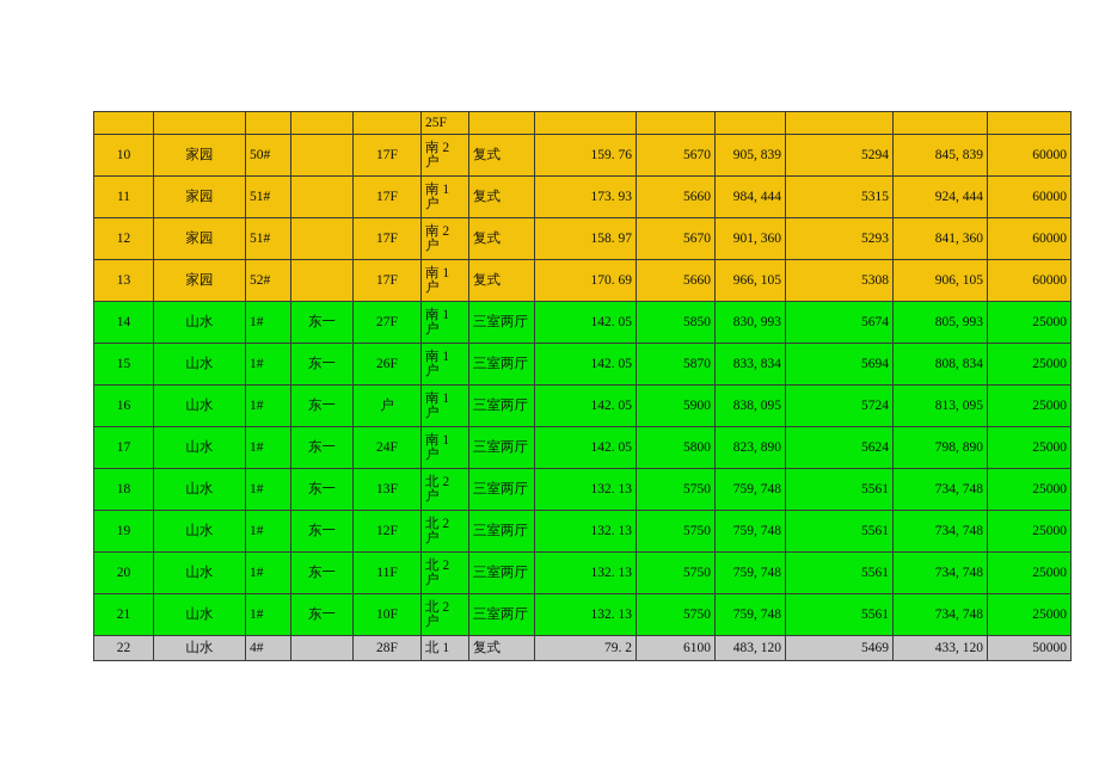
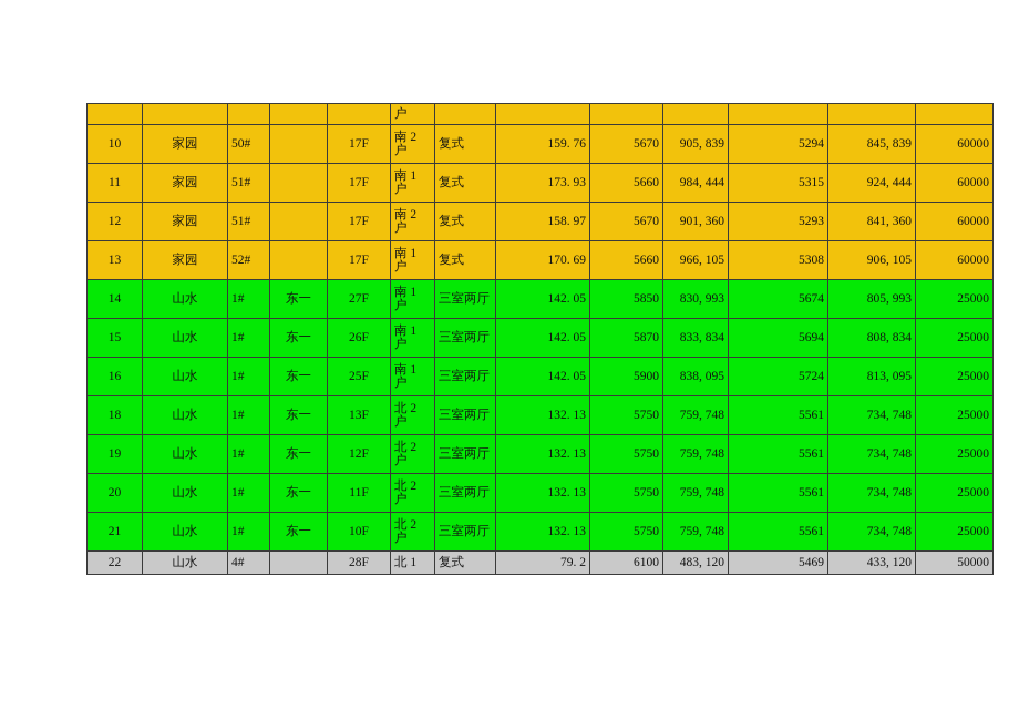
- 					25F
+ 					户
  10	家园	50#		17F	南 2 户	复式	159. 76	5670	905, 839	5294	845, 839	60000
  11	家园	51#		17F	南 1 户	复式	173. 93	5660	984, 444	5315	924, 444	60000
  12	家园	51#		17F	南 2 户	复式	158. 97	5670	901, 360	5293	841, 360	60000
  13	家园	52#		17F	南 1 户	复式	170. 69	5660	966, 105	5308	906, 105	60000
  14	山水	1#	东一	27F	南 1 户	三室两厅	142. 05	5850	830, 993	5674	805, 993	25000
  15	山水	1#	东一	26F	南 1 户	三室两厅	142. 05	5870	833, 834	5694	808, 834	25000
- 16	山水	1#	东一	户	南 1 户	三室两厅	142. 05	5900	838, 095	5724	813, 095	25000
+ 16	山水	1#	东一	25F	南 1 户	三室两厅	142. 05	5900	838, 095	5724	813, 095	25000
- 17	山水	1#	东一	24F	南 1 户	三室两厅	142. 05	5800	823, 890	5624	798, 890	25000
  18	山水	1#	东一	13F	北 2 户	三室两厅	132. 13	5750	759, 748	5561	734, 748	25000
  19	山水	1#	东一	12F	北 2 户	三室两厅	132. 13	5750	759, 748	5561	734, 748	25000
  20	山水	1#	东一	11F	北 2 户	三室两厅	132. 13	5750	759, 748	5561	734, 748	25000
  21	山水	1#	东一	10F	北 2 户	三室两厅	132. 13	5750	759, 748	5561	734, 748	25000
  22	山水	4#		28F	北 1	复式	79. 2	6100	483, 120	5469	433, 120	50000
